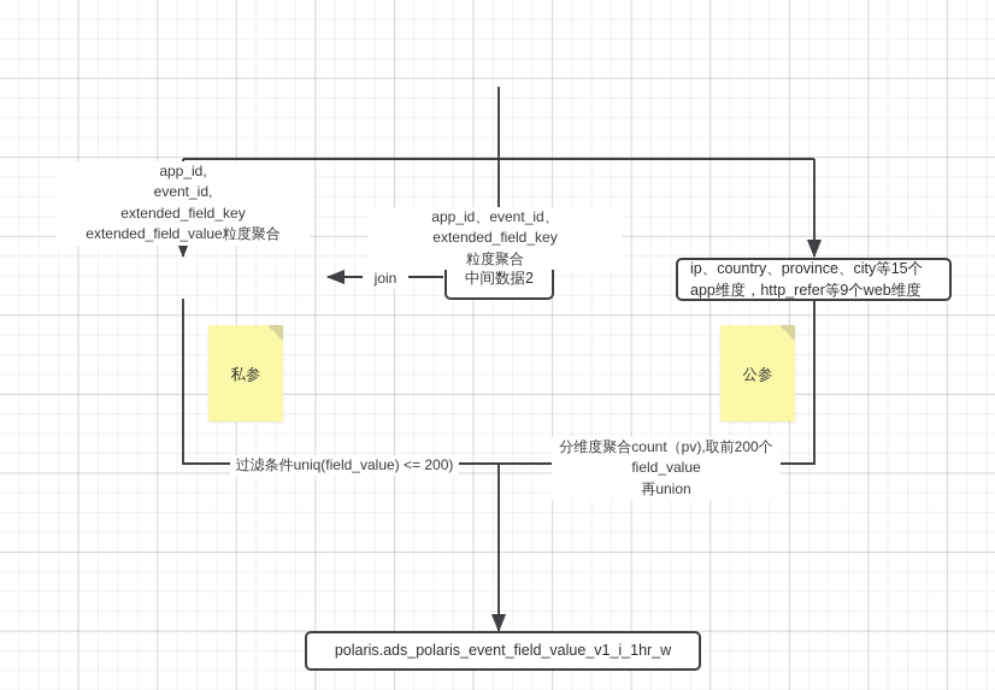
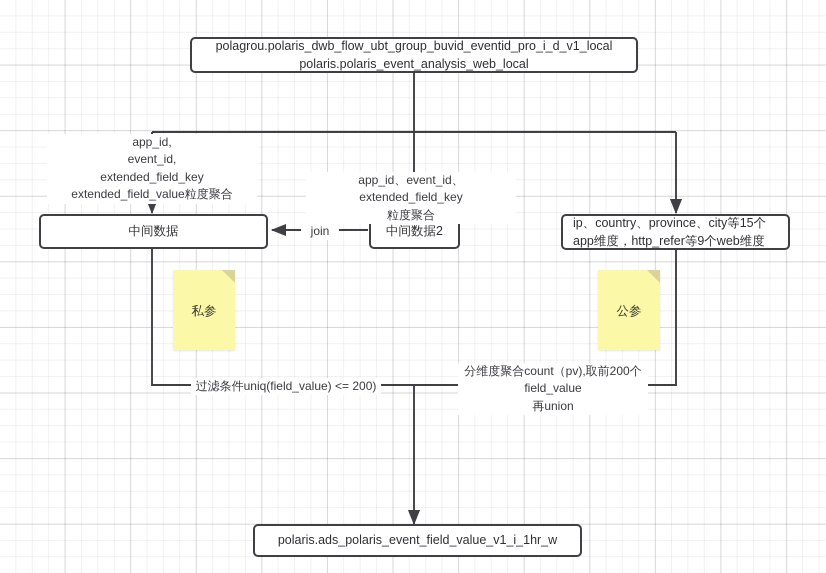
+ polagrou.polaris_dwb_flow_ubt_group_buvid_eventid_pro_i_d_v1_local
+ polaris.polaris_event_analysis_web_local
+ 中间数据
  中间数据2
  ip、country、province、city等15个app维度，http_refer等9个web维度
  polaris.ads_polaris_event_field_value_v1_i_1hr_w
  私参
  公参
  app_id,
  event_id,
  extended_field_key
  extended_field_value粒度聚合
  app_id、event_id、extended_field_key
  粒度聚合
  join
  过滤条件uniq(field_value) <= 200)
  分维度聚合count（pv),取前200个
  field_value
  再union
